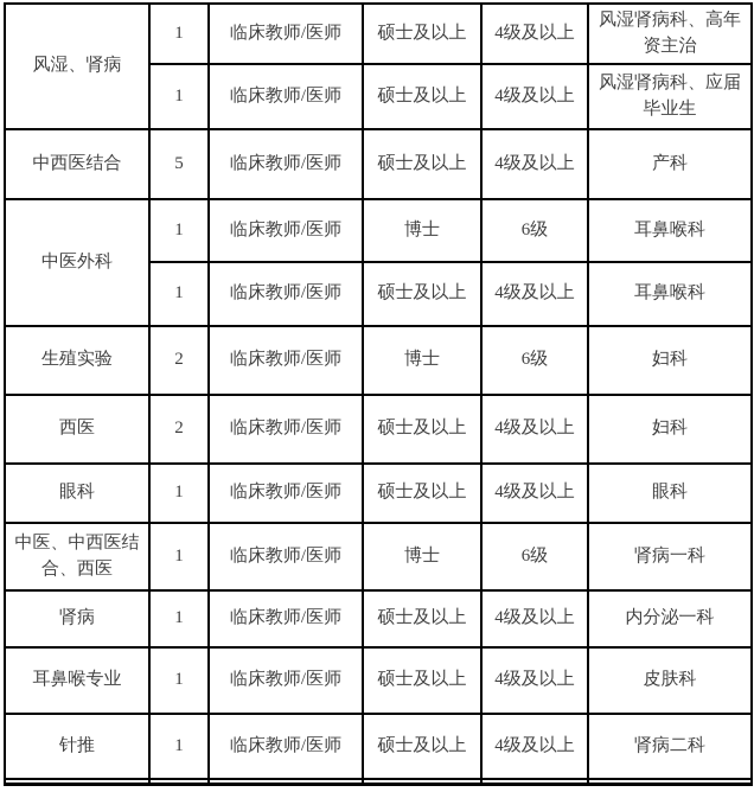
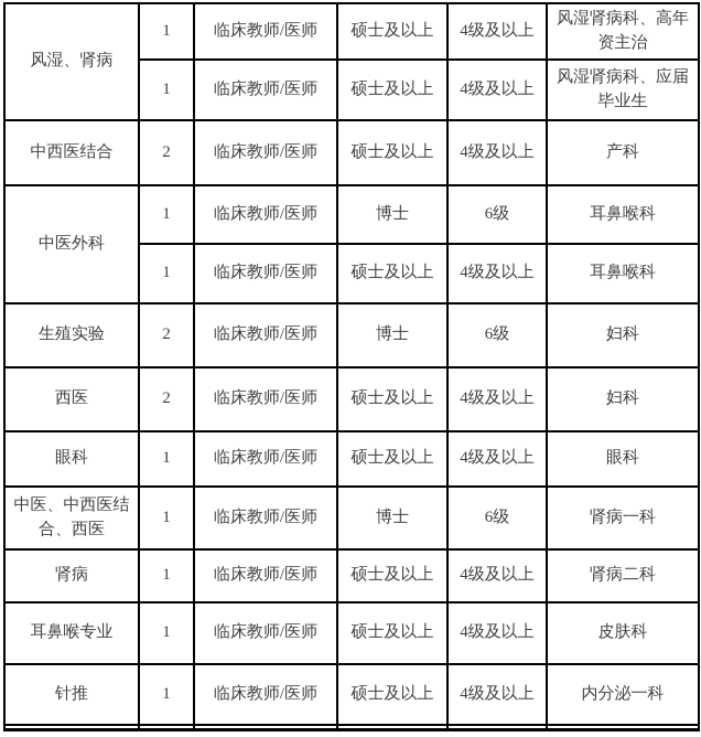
  风湿、肾病	1	临床教师/医师	硕士及以上	4级及以上	风湿肾病科、高年资主治
  1	临床教师/医师	硕士及以上	4级及以上	风湿肾病科、应届毕业生
- 中西医结合	5	临床教师/医师	硕士及以上	4级及以上	产科
+ 中西医结合	2	临床教师/医师	硕士及以上	4级及以上	产科
  中医外科	1	临床教师/医师	博士	6级	耳鼻喉科
  1	临床教师/医师	硕士及以上	4级及以上	耳鼻喉科
  生殖实验	2	临床教师/医师	博士	6级	妇科
  西医	2	临床教师/医师	硕士及以上	4级及以上	妇科
  眼科	1	临床教师/医师	硕士及以上	4级及以上	眼科
  中医、中西医结合、西医	1	临床教师/医师	博士	6级	肾病一科
- 肾病	1	临床教师/医师	硕士及以上	4级及以上	内分泌一科
+ 肾病	1	临床教师/医师	硕士及以上	4级及以上	肾病二科
  耳鼻喉专业	1	临床教师/医师	硕士及以上	4级及以上	皮肤科
- 针推	1	临床教师/医师	硕士及以上	4级及以上	肾病二科
+ 针推	1	临床教师/医师	硕士及以上	4级及以上	内分泌一科
